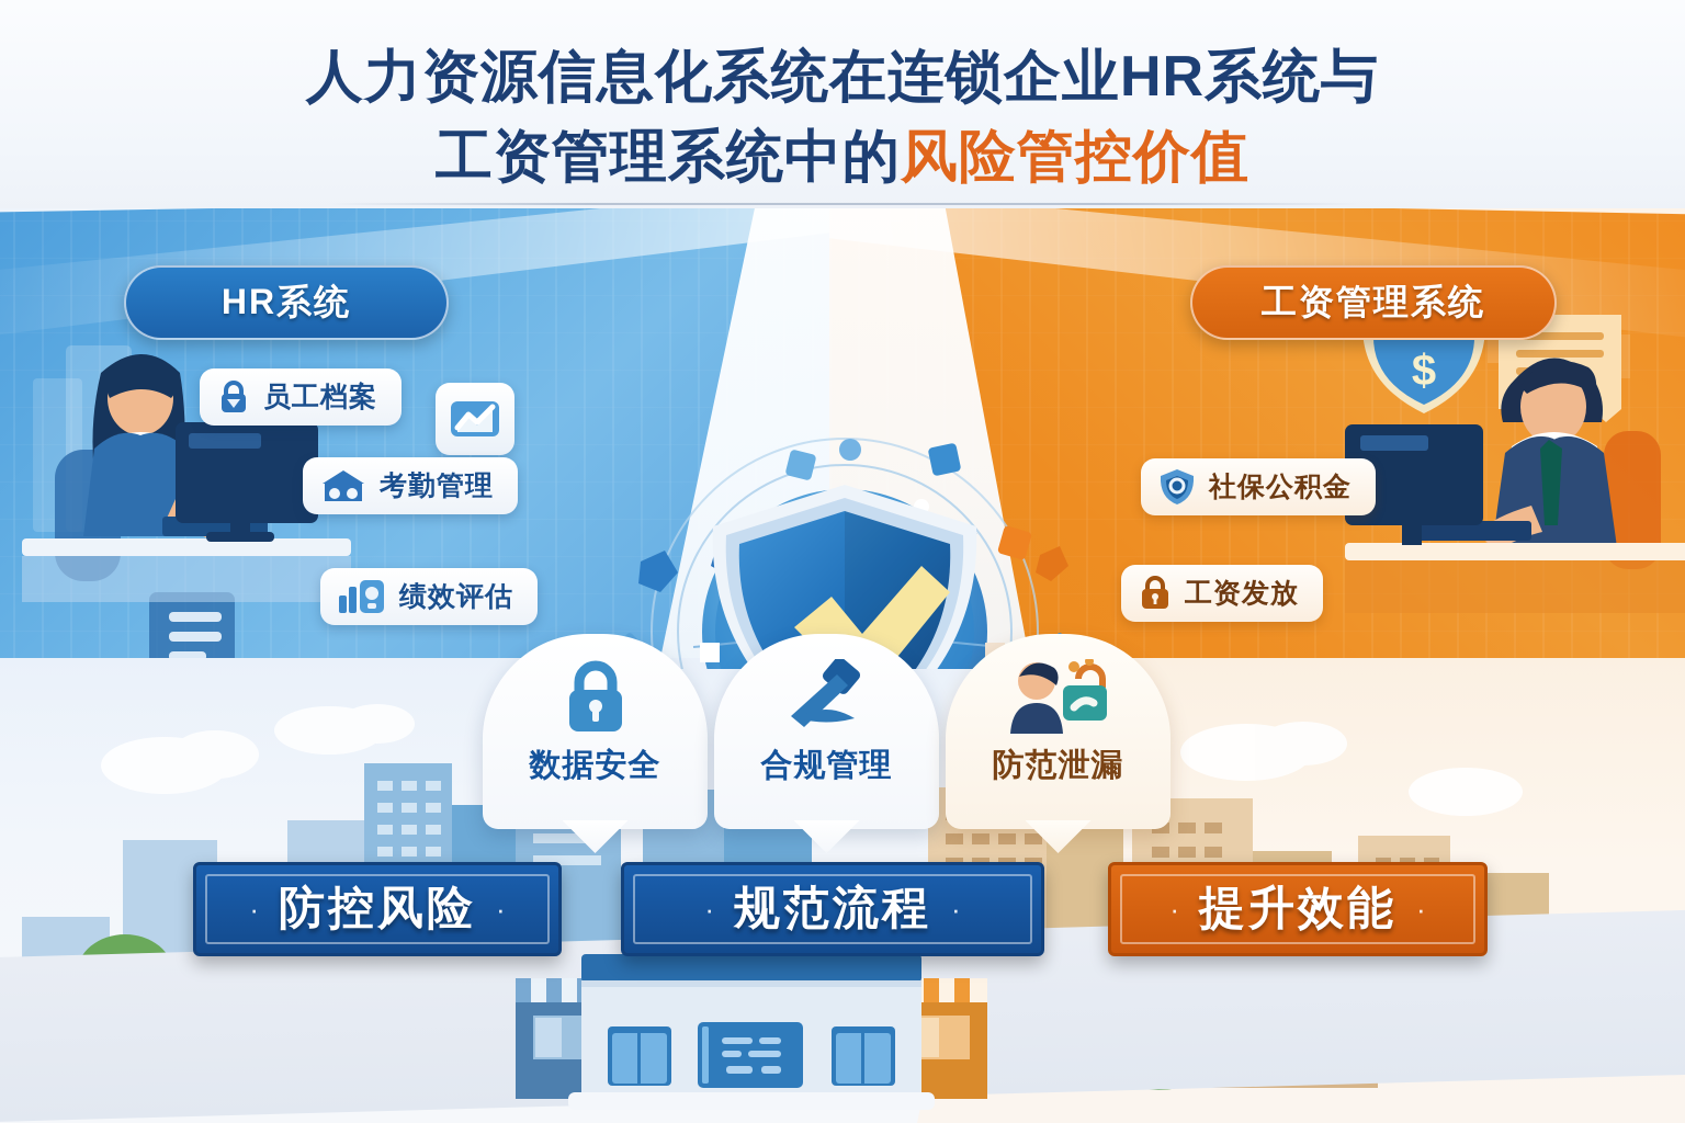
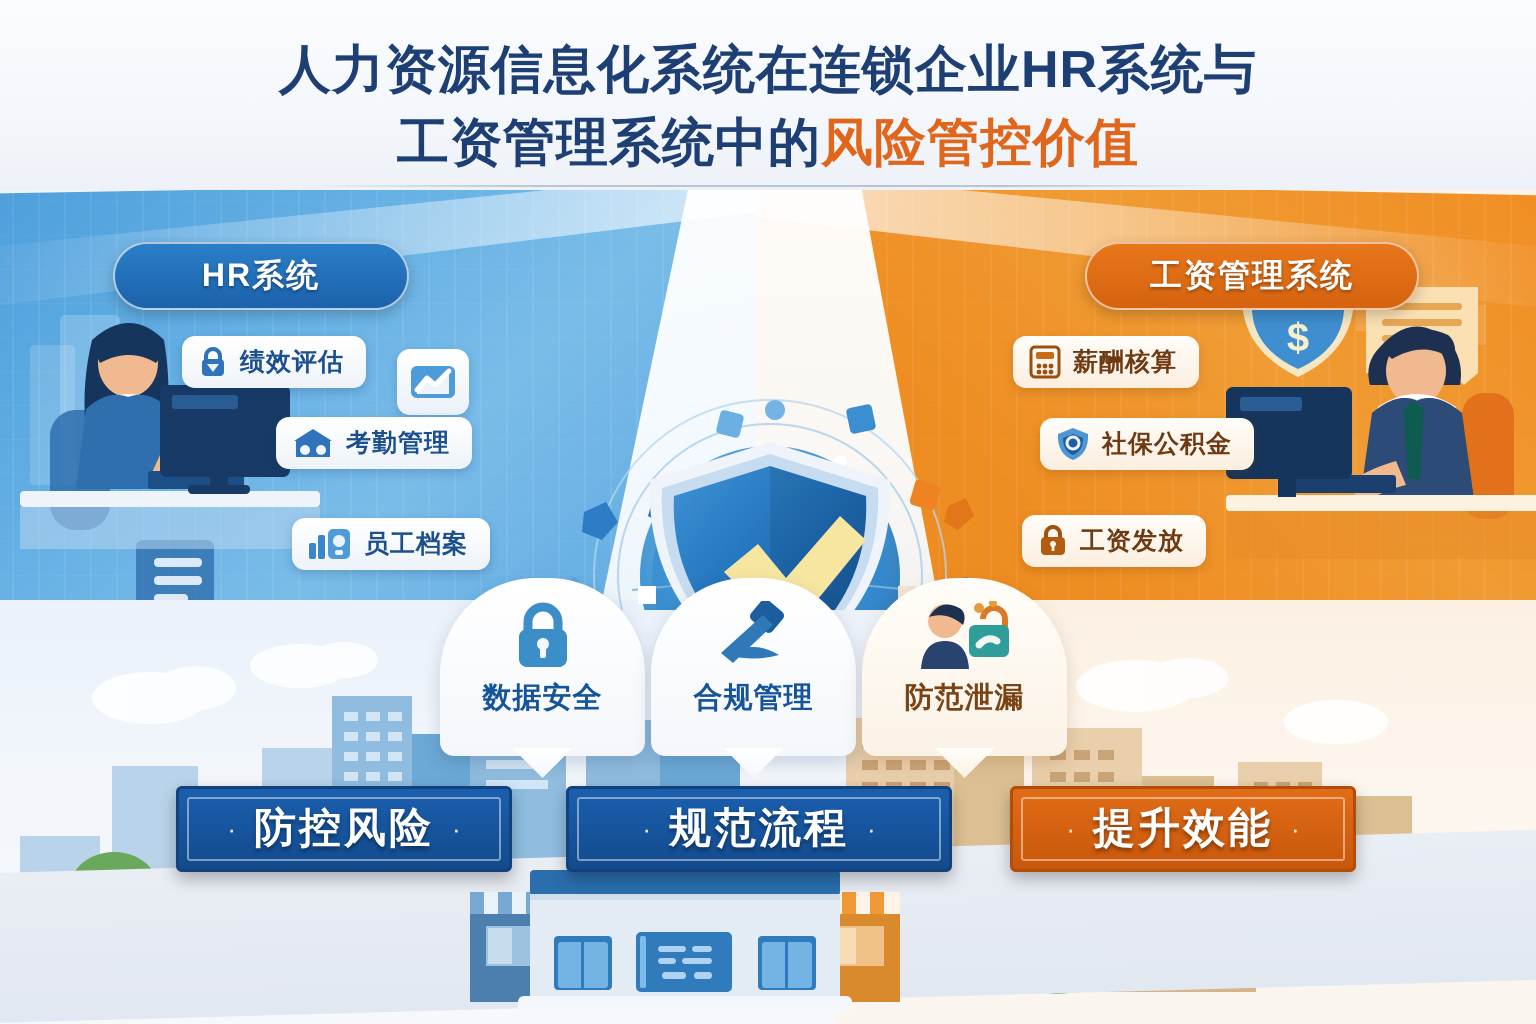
  $
  HR系统
  工资管理系统
- 员工档案
+ 绩效评估
  考勤管理
- 绩效评估
+ 员工档案
+ 薪酬核算
  社保公积金
  工资发放
  数据安全
  合规管理
  防范泄漏
  ·
  防控风险
  ·
  ·
  规范流程
  ·
  ·
  提升效能
  ·
  人力资源信息化系统在连锁企业HR系统与
  工资管理系统中的风险管控价值
